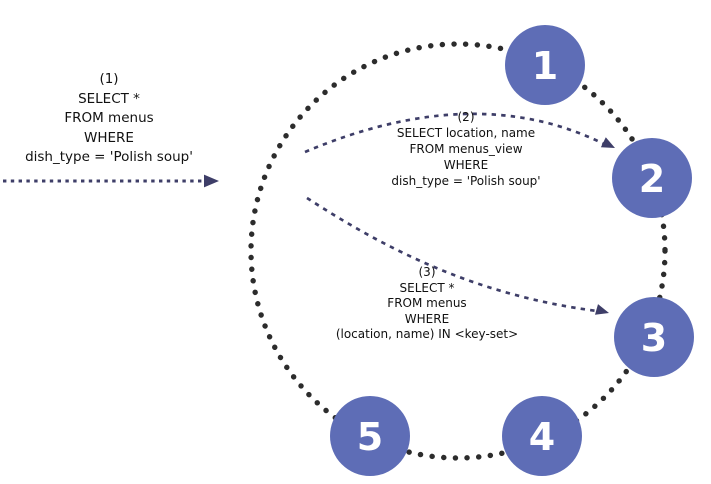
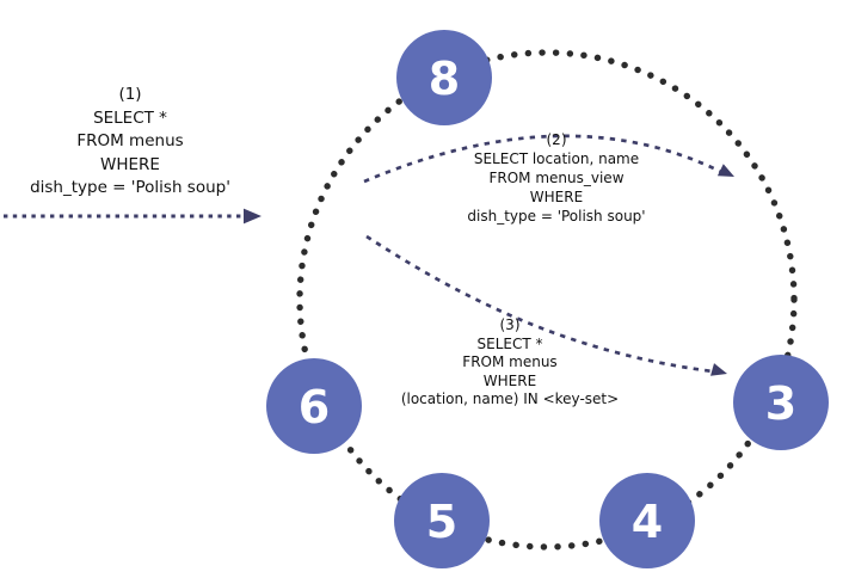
- 1
- 2
  3
  4
  5
+ 6
+ 8
  (1)
  SELECT *
  FROM menus
  WHERE
  dish_type = 'Polish soup'
  (2)
  SELECT location, name
  FROM menus_view
  WHERE
  dish_type = 'Polish soup'
  (3)
  SELECT *
  FROM menus
  WHERE
  (location, name) IN <key-set>
